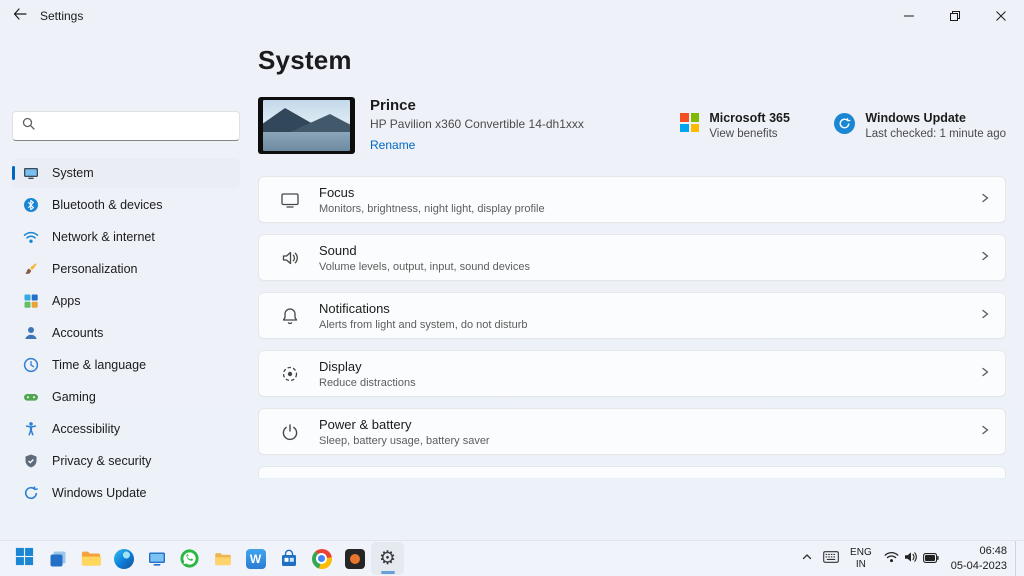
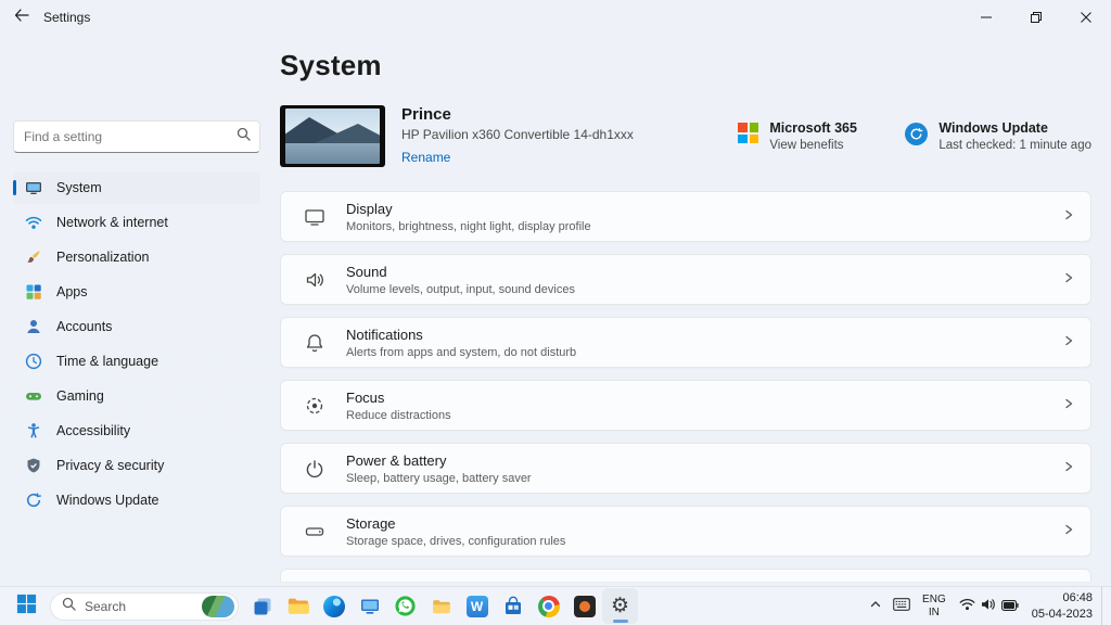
  Settings
+ Find a setting
  System
- Bluetooth & devices
  Network & internet
  Personalization
  Apps
  Accounts
  Time & language
  Gaming
  Accessibility
  Privacy & security
  Windows Update
  System
  Prince
  HP Pavilion x360 Convertible 14-dh1xxx
  Rename
  Microsoft 365
  View benefits
  Windows Update
  Last checked: 1 minute ago
- Focus
+ Display
  Monitors, brightness, night light, display profile
  Sound
  Volume levels, output, input, sound devices
  Notifications
- Alerts from light and system, do not disturb
+ Alerts from apps and system, do not disturb
- Display
+ Focus
  Reduce distractions
  Power & battery
  Sleep, battery usage, battery saver
+ Storage
+ Storage space, drives, configuration rules
+ Search
  W
  ⚙
  ENG
  IN
  06:48
  05-04-2023
